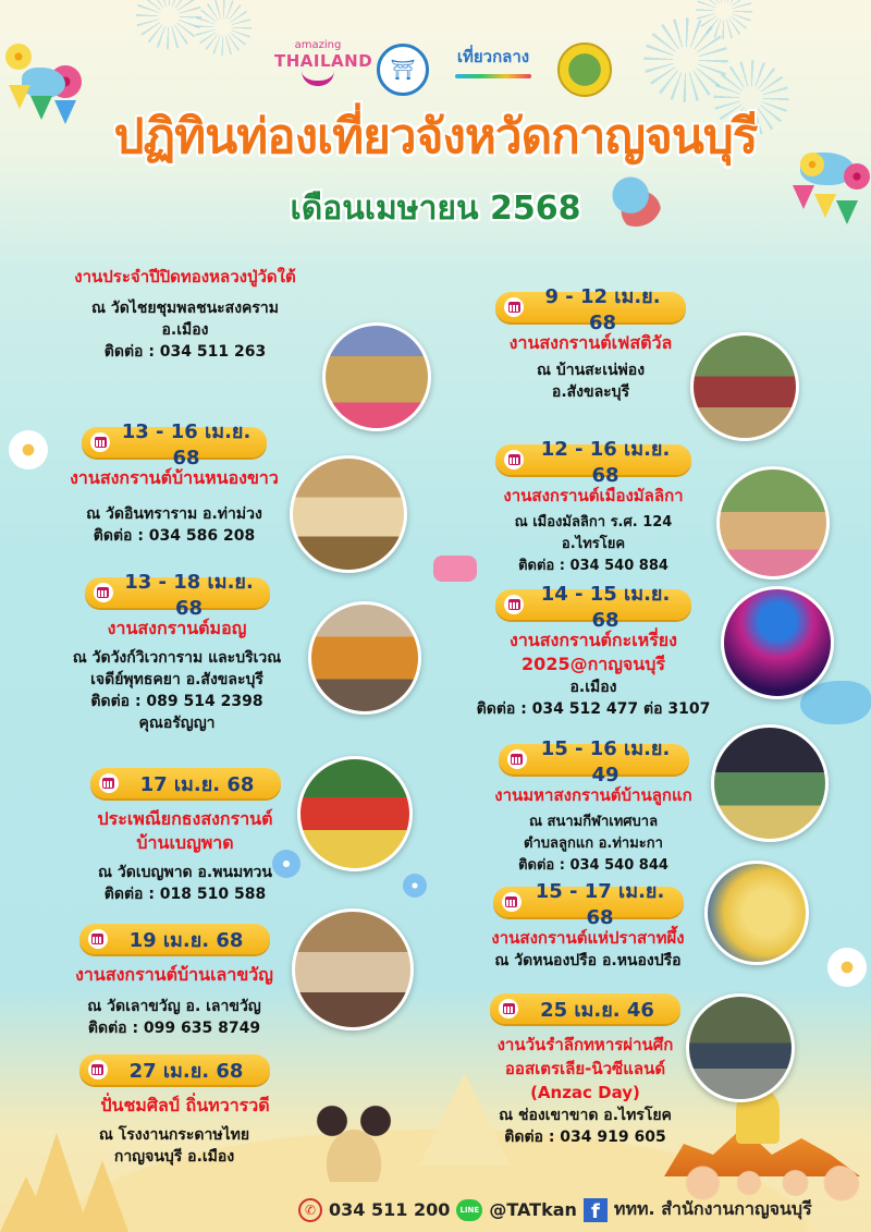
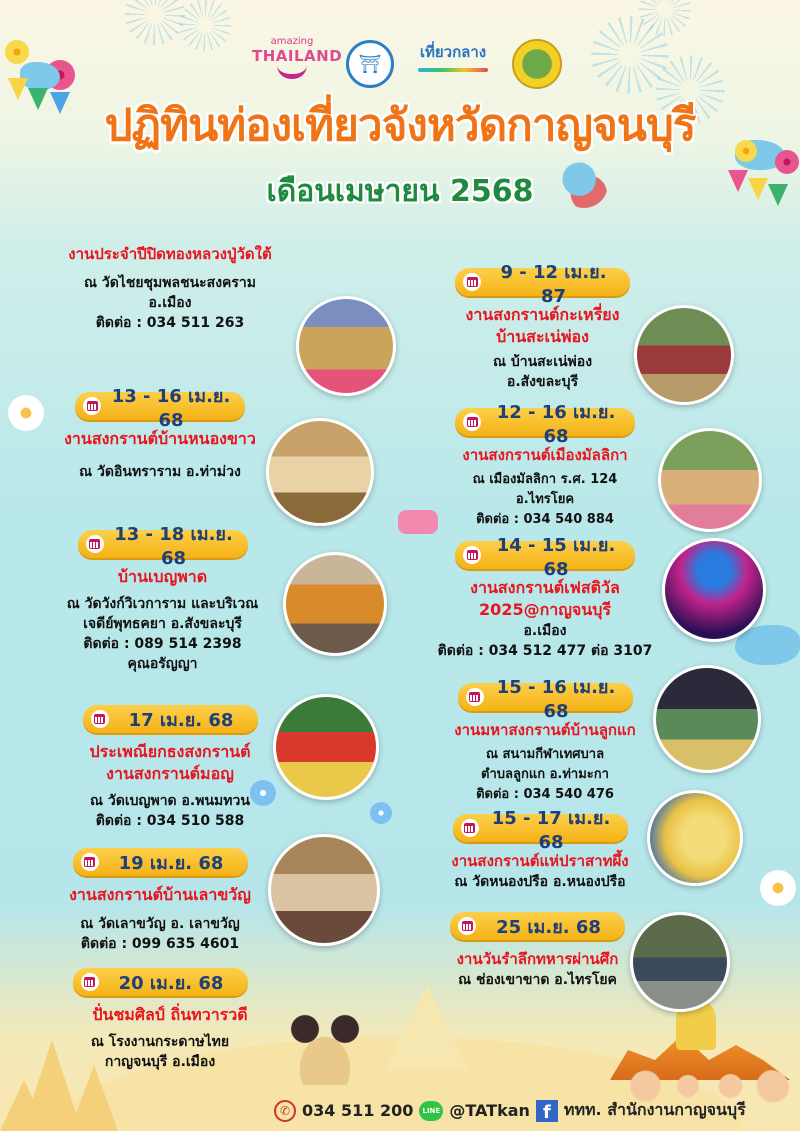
  amazing
  THAILAND
  ⛩
  เที่ยวกลาง
  ปฏิทินท่องเที่ยวจังหวัดกาญจนบุรี
  เดือนเมษายน 2568
  งานประจำปีปิดทองหลวงปู่วัดใต้
  ณ วัดไชยชุมพลชนะสงคราม
  อ.เมือง
  ติดต่อ : 034 511 263
  13 - 16 เม.ย. 68
  งานสงกรานต์บ้านหนองขาว
  ณ วัดอินทราราม อ.ท่าม่วง
- ติดต่อ : 034 586 208
  13 - 18 เม.ย. 68
- งานสงกรานต์มอญ
+ บ้านเบญพาด
  ณ วัดวังก์วิเวการาม และบริเวณ
  เจดีย์พุทธคยา อ.สังขละบุรี
  ติดต่อ : 089 514 2398
  คุณอรัญญา
  17 เม.ย. 68
  ประเพณียกธงสงกรานต์
- บ้านเบญพาด
+ งานสงกรานต์มอญ
  ณ วัดเบญพาด อ.พนมทวน
- ติดต่อ : 018 510 588
+ ติดต่อ : 034 510 588
  19 เม.ย. 68
  งานสงกรานต์บ้านเลาขวัญ
  ณ วัดเลาขวัญ อ. เลาขวัญ
- ติดต่อ : 099 635 8749
+ ติดต่อ : 099 635 4601
- 27 เม.ย. 68
+ 20 เม.ย. 68
  ปั่นชมศิลป์ ถิ่นทวารวดี
  ณ โรงงานกระดาษไทย
  กาญจนบุรี อ.เมือง
- 9 - 12 เม.ย. 68
+ 9 - 12 เม.ย. 87
- งานสงกรานต์เฟสติวัล
+ งานสงกรานต์กะเหรี่ยง
+ บ้านสะเน่พ่อง
  ณ บ้านสะเน่พ่อง
  อ.สังขละบุรี
  12 - 16 เม.ย. 68
  งานสงกรานต์เมืองมัลลิกา
  ณ เมืองมัลลิกา ร.ศ. 124
  อ.ไทรโยค
  ติดต่อ : 034 540 884
  14 - 15 เม.ย. 68
- งานสงกรานต์กะเหรี่ยง
+ งานสงกรานต์เฟสติวัล
  2025@กาญจนบุรี
  อ.เมือง
  ติดต่อ : 034 512 477 ต่อ 3107
- 15 - 16 เม.ย. 49
+ 15 - 16 เม.ย. 68
  งานมหาสงกรานต์บ้านลูกแก
  ณ สนามกีฬาเทศบาล
  ตำบลลูกแก อ.ท่ามะกา
- ติดต่อ : 034 540 844
+ ติดต่อ : 034 540 476
  15 - 17 เม.ย. 68
  งานสงกรานต์แห่ปราสาทผึ้ง
  ณ วัดหนองปรือ อ.หนองปรือ
- 25 เม.ย. 46
+ 25 เม.ย. 68
  งานวันรำลึกทหารผ่านศึก
- ออสเตรเลีย-นิวซีแลนด์
- (Anzac Day)
  ณ ช่องเขาขาด อ.ไทรโยค
- ติดต่อ : 034 919 605
  ✆
  034 511 200
  LINE
  @TATkan
  f
  ททท. สำนักงานกาญจนบุรี
